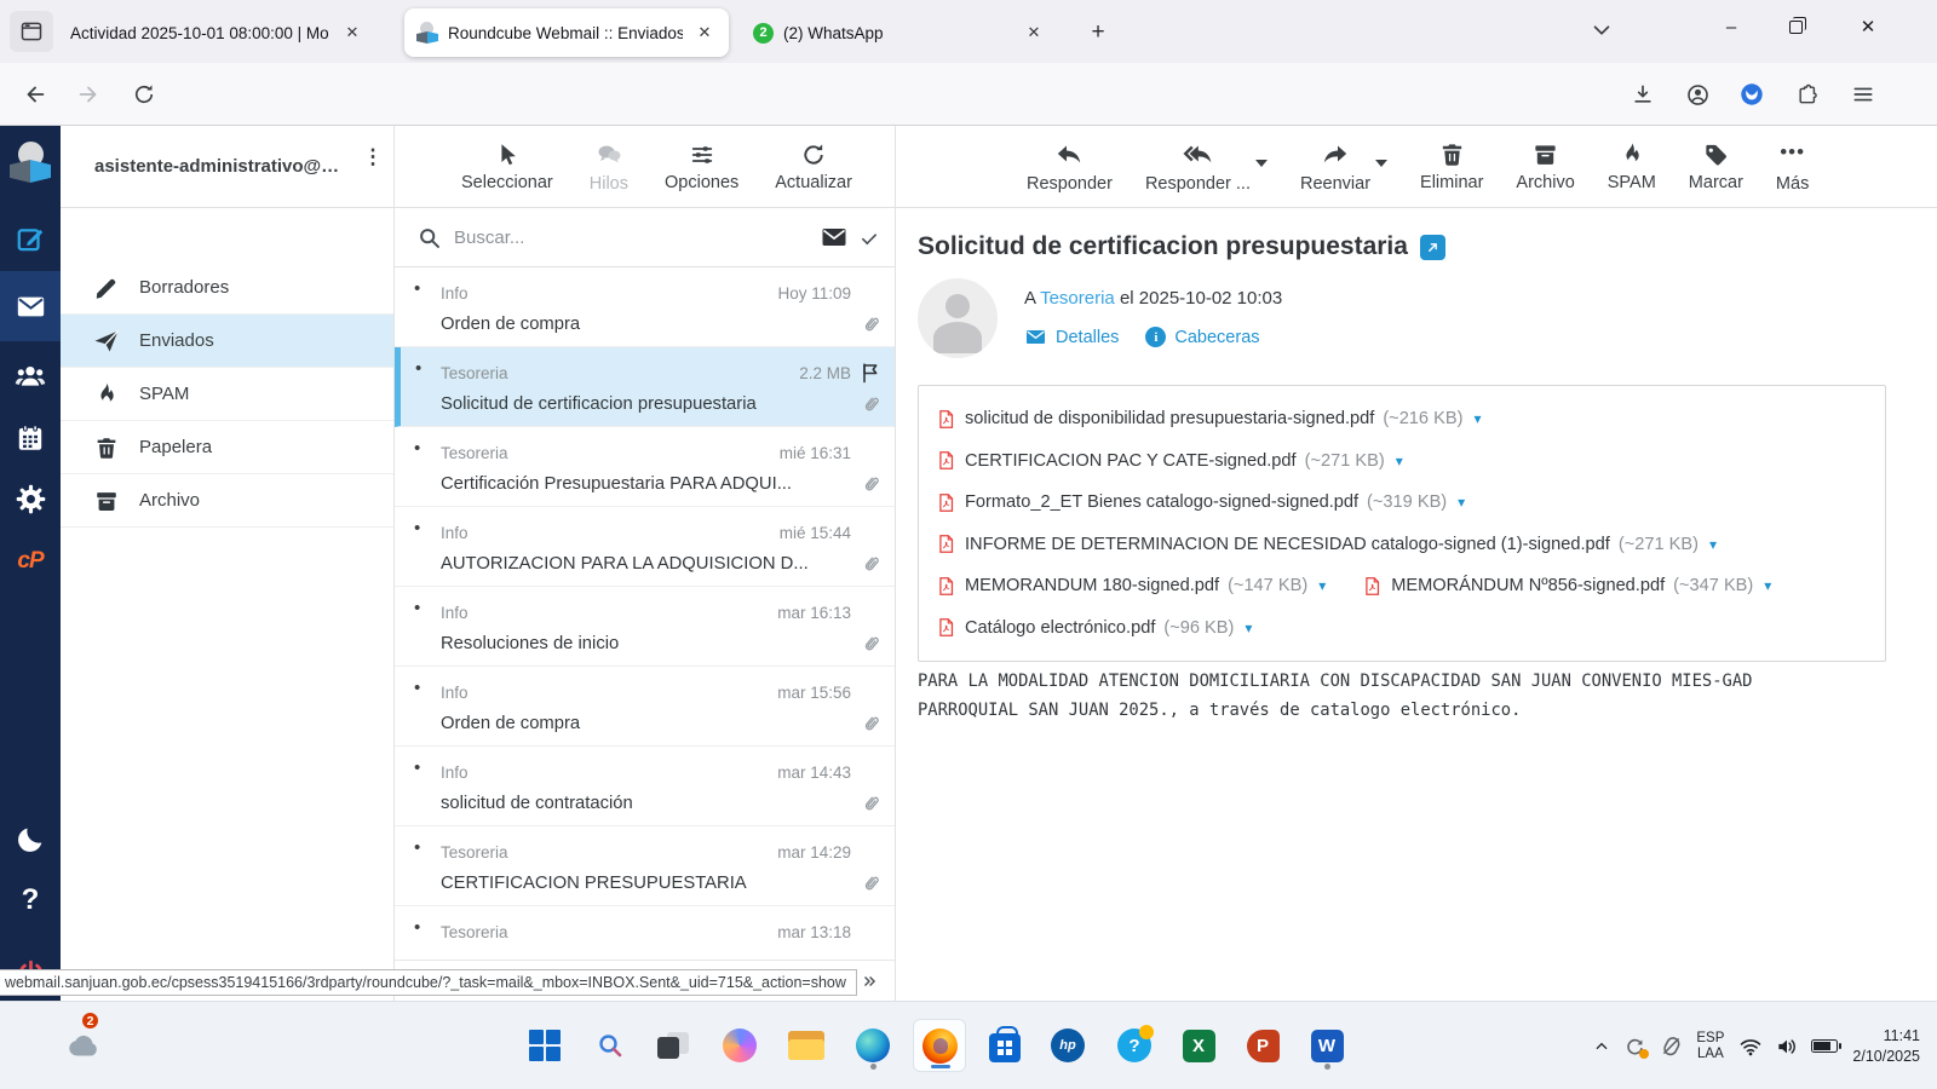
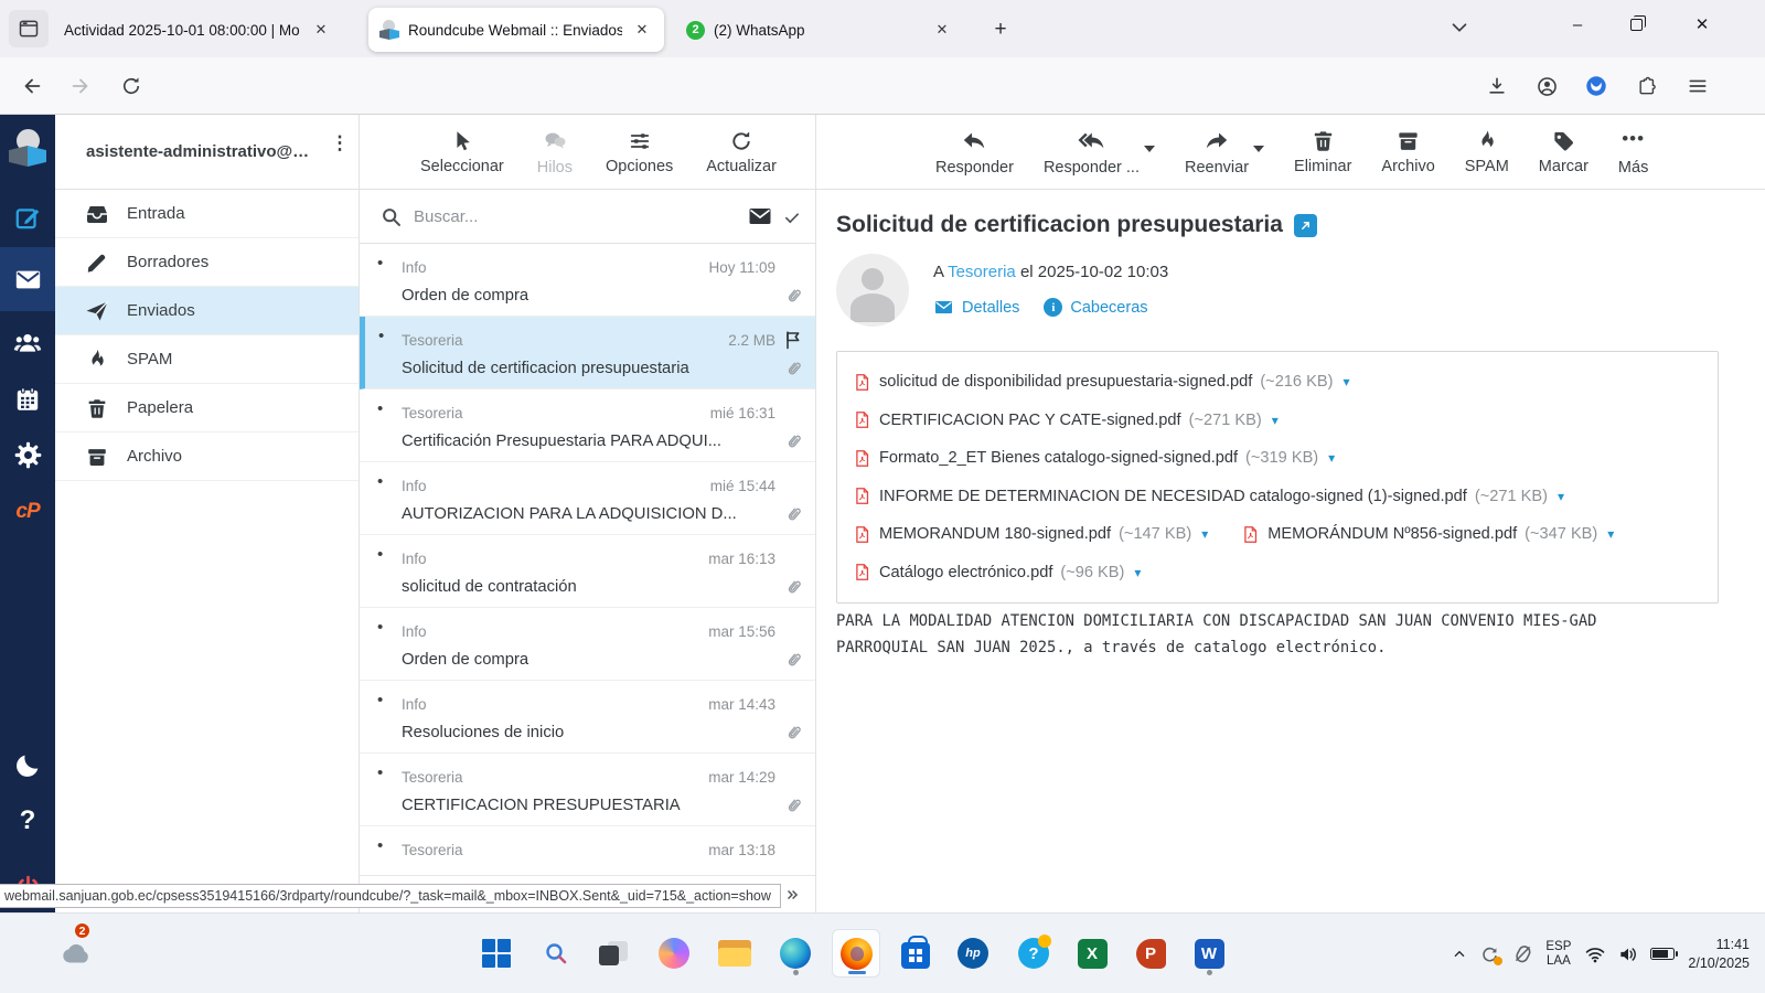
  Actividad 2025-10-01 08:00:00 | Mo
  ✕
  Roundcube Webmail :: Enviados
  ✕
  2
  (2) WhatsApp
  ✕
  +
  –
  ✕
  cP
  ?
  asistente-administrativo@…
  ⋮
+ Entrada
  Borradores
  Enviados
  SPAM
  Papelera
  Archivo
  Seleccionar
  Hilos
  Opciones
  Actualizar
  Buscar...
  •
  Info
  Hoy 11:09
  Orden de compra
  •
  Tesoreria
  2.2 MB
  Solicitud de certificacion presupuestaria
  •
  Tesoreria
  mié 16:31
  Certificación Presupuestaria PARA ADQUI...
  •
  Info
  mié 15:44
  AUTORIZACION PARA LA ADQUISICION D...
  •
  Info
  mar 16:13
- Resoluciones de inicio
+ solicitud de contratación
  •
  Info
  mar 15:56
  Orden de compra
  •
  Info
  mar 14:43
- solicitud de contratación
+ Resoluciones de inicio
  •
  Tesoreria
  mar 14:29
  CERTIFICACION PRESUPUESTARIA
  •
  Tesoreria
  mar 13:18
  Responder
  Responder ...
  Reenviar
  Eliminar
  Archivo
  SPAM
  Marcar
  •••
  Más
  Solicitud de certificacion presupuestaria
  A Tesoreria el 2025-10-02 10:03
  Detalles
  i
  Cabeceras
  solicitud de disponibilidad presupuestaria-signed.pdf
  (~216 KB)
  ▾
  CERTIFICACION PAC Y CATE-signed.pdf
  (~271 KB)
  ▾
  Formato_2_ET Bienes catalogo-signed-signed.pdf
  (~319 KB)
  ▾
  INFORME DE DETERMINACION DE NECESIDAD catalogo-signed (1)-signed.pdf
  (~271 KB)
  ▾
  MEMORANDUM 180-signed.pdf
  (~147 KB)
  ▾
  MEMORÁNDUM Nº856-signed.pdf
  (~347 KB)
  ▾
  Catálogo electrónico.pdf
  (~96 KB)
  ▾
  PARA LA MODALIDAD ATENCION DOMICILIARIA CON DISCAPACIDAD SAN JUAN CONVENIO MIES-GAD
  PARROQUIAL SAN JUAN 2025., a través de catalogo electrónico.
  webmail.sanjuan.gob.ec/cpsess3519415166/3rdparty/roundcube/?_task=mail&_mbox=INBOX.Sent&_uid=715&_action=show
  2
  hp
  ?
  X
  P
  W
  ESP
  LAA
  11:41
  2/10/2025
